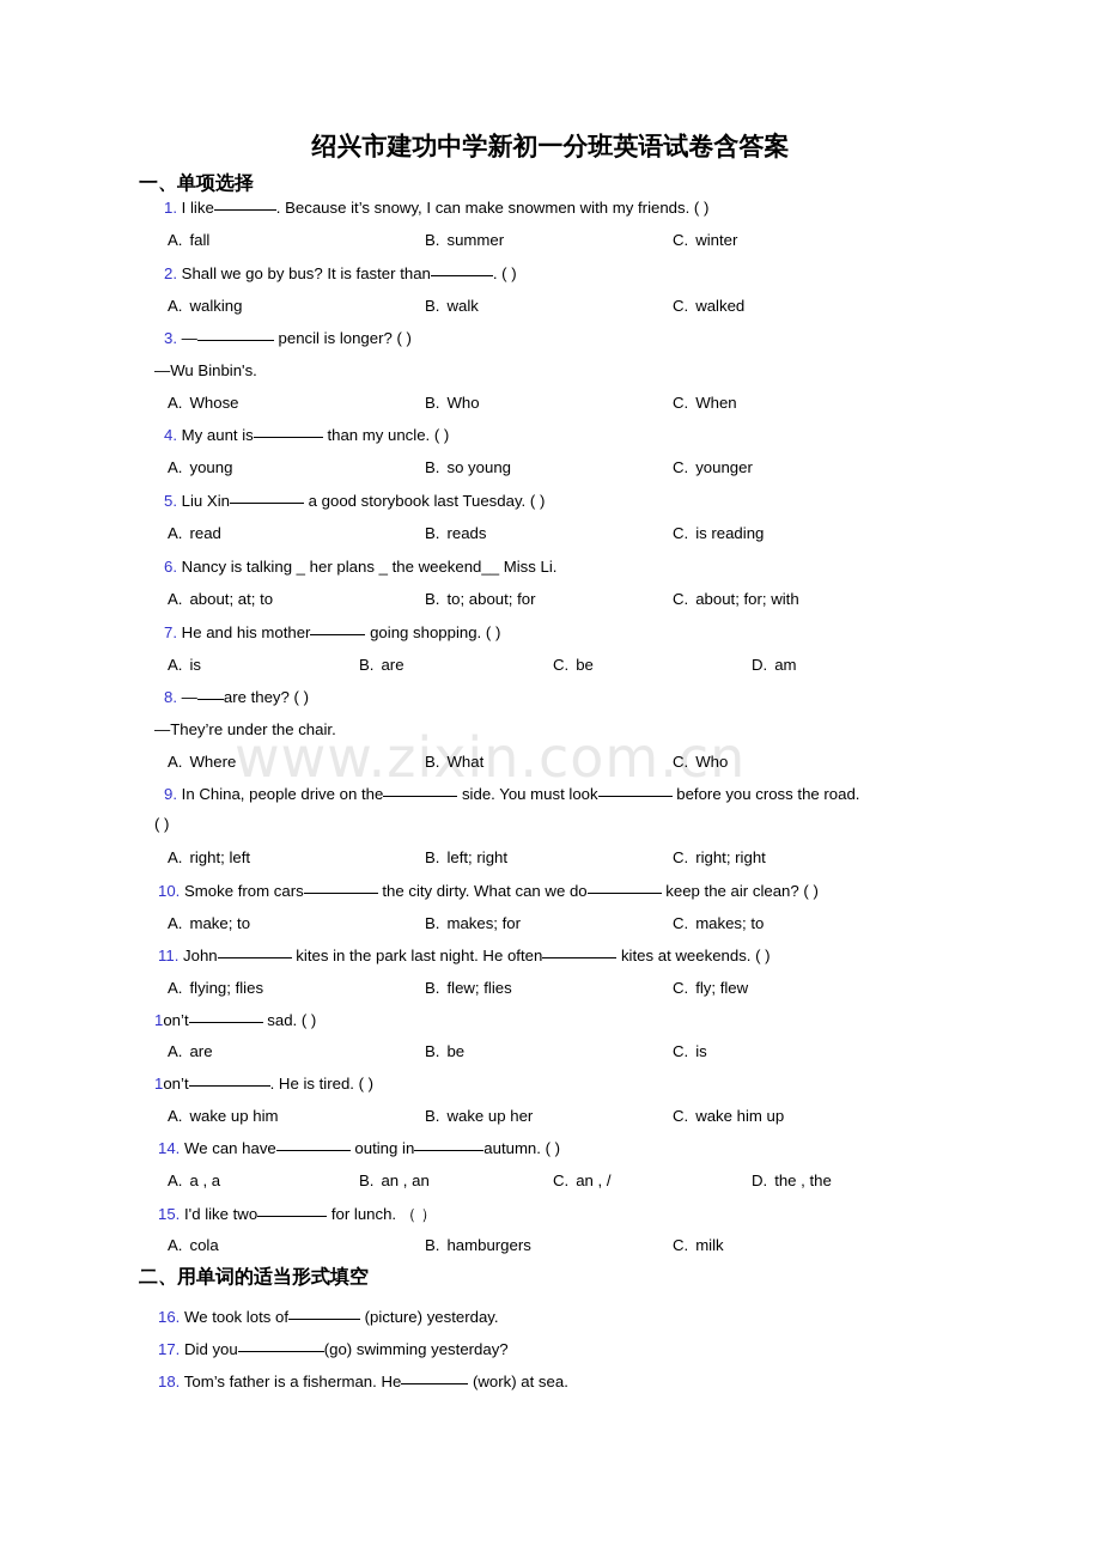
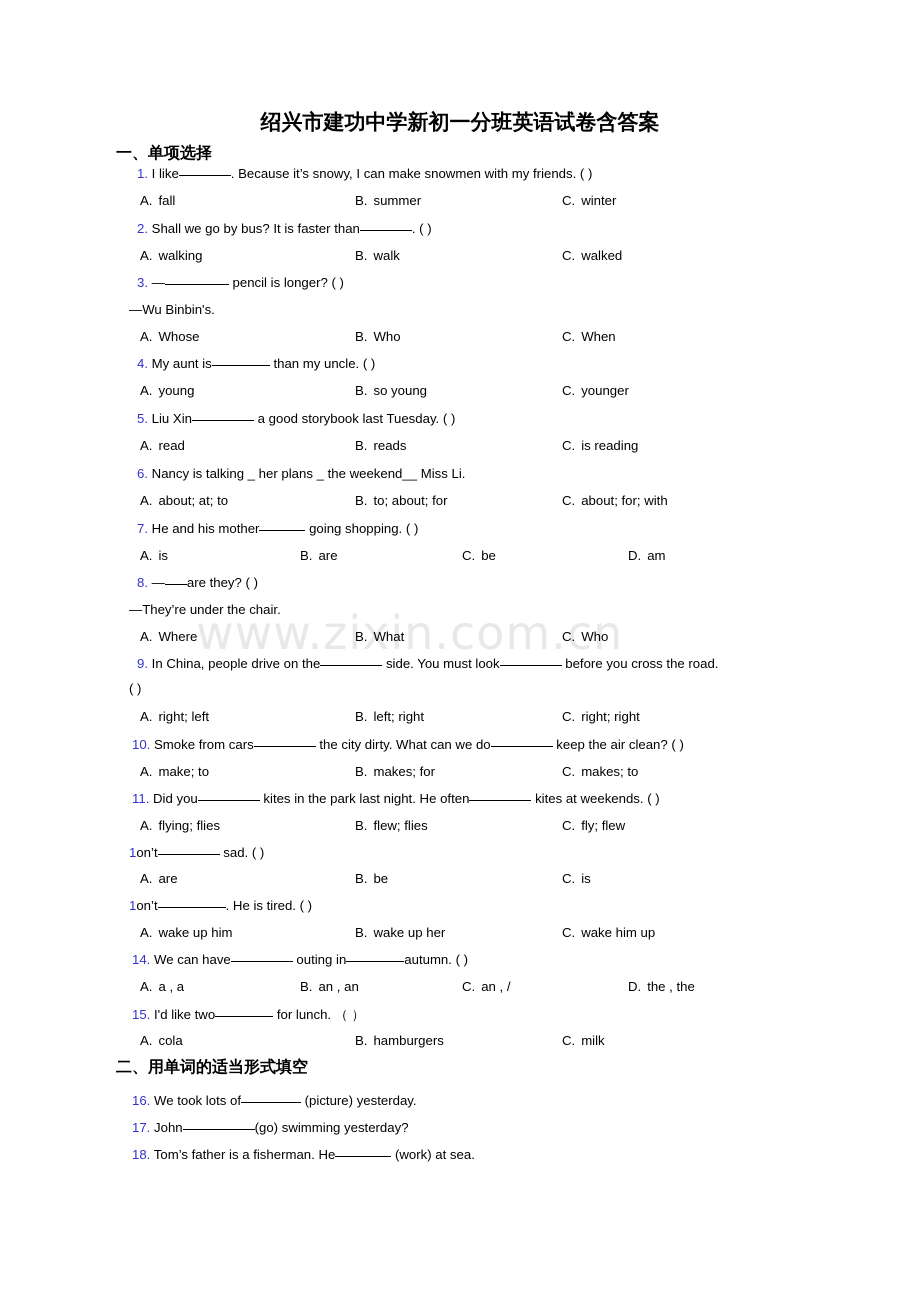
  www.zixin.com.cn
  绍兴市建功中学新初一分班英语试卷含答案
  一、单项选择
  1. I like . Because it’s snowy, I can make snowmen with my friends. ( )
  A. fall
  B. summer
  C. winter
  2. Shall we go by bus? It is faster than . ( )
  A. walking
  B. walk
  C. walked
  3. — pencil is longer? ( )
  —Wu Binbin's.
  A. Whose
  B. Who
  C. When
  4. My aunt is than my uncle. ( )
  A. young
  B. so young
  C. younger
  5. Liu Xin a good storybook last Tuesday. ( )
  A. read
  B. reads
  C. is reading
  6. Nancy is talking _ her plans _ the weekend__ Miss Li.
  A. about; at; to
  B. to; about; for
  C. about; for; with
  7. He and his mother going shopping. ( )
  A. is
  B. are
  C. be
  D. am
  8. — are they? ( )
  —They’re under the chair.
  A. Where
  B. What
  C. Who
  9. In China, people drive on the side. You must look before you cross the road.
  ( )
  A. right; left
  B. left; right
  C. right; right
  10. Smoke from cars the city dirty. What can we do keep the air clean? ( )
  A. make; to
  B. makes; for
  C. makes; to
- 11. John kites in the park last night. He often kites at weekends. ( )
+ 11. Did you kites in the park last night. He often kites at weekends. ( )
  A. flying; flies
  B. flew; flies
  C. fly; flew
  1on’t sad. ( )
  A. are
  B. be
  C. is
  1on’t . He is tired. ( )
  A. wake up him
  B. wake up her
  C. wake him up
  14. We can have outing in autumn. ( )
  A. a , a
  B. an , an
  C. an , /
  D. the , the
  15. I'd like two for lunch. （ ）
  A. cola
  B. hamburgers
  C. milk
  二、用单词的适当形式填空
  16. We took lots of (picture) yesterday.
- 17. Did you (go) swimming yesterday?
+ 17. John (go) swimming yesterday?
  18. Tom’s father is a fisherman. He (work) at sea.
